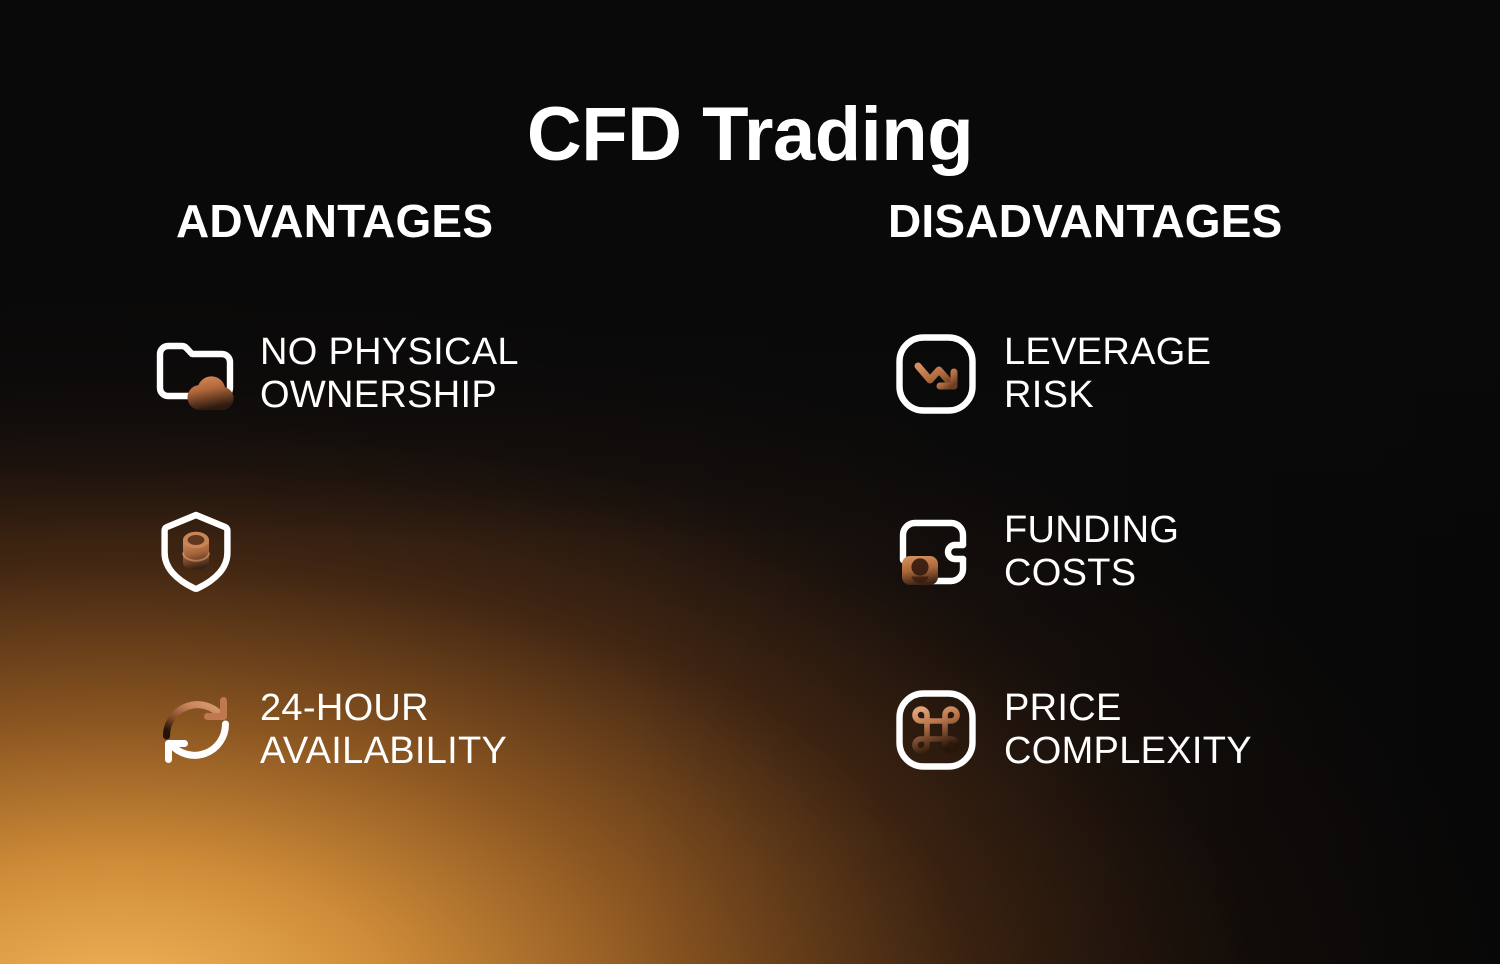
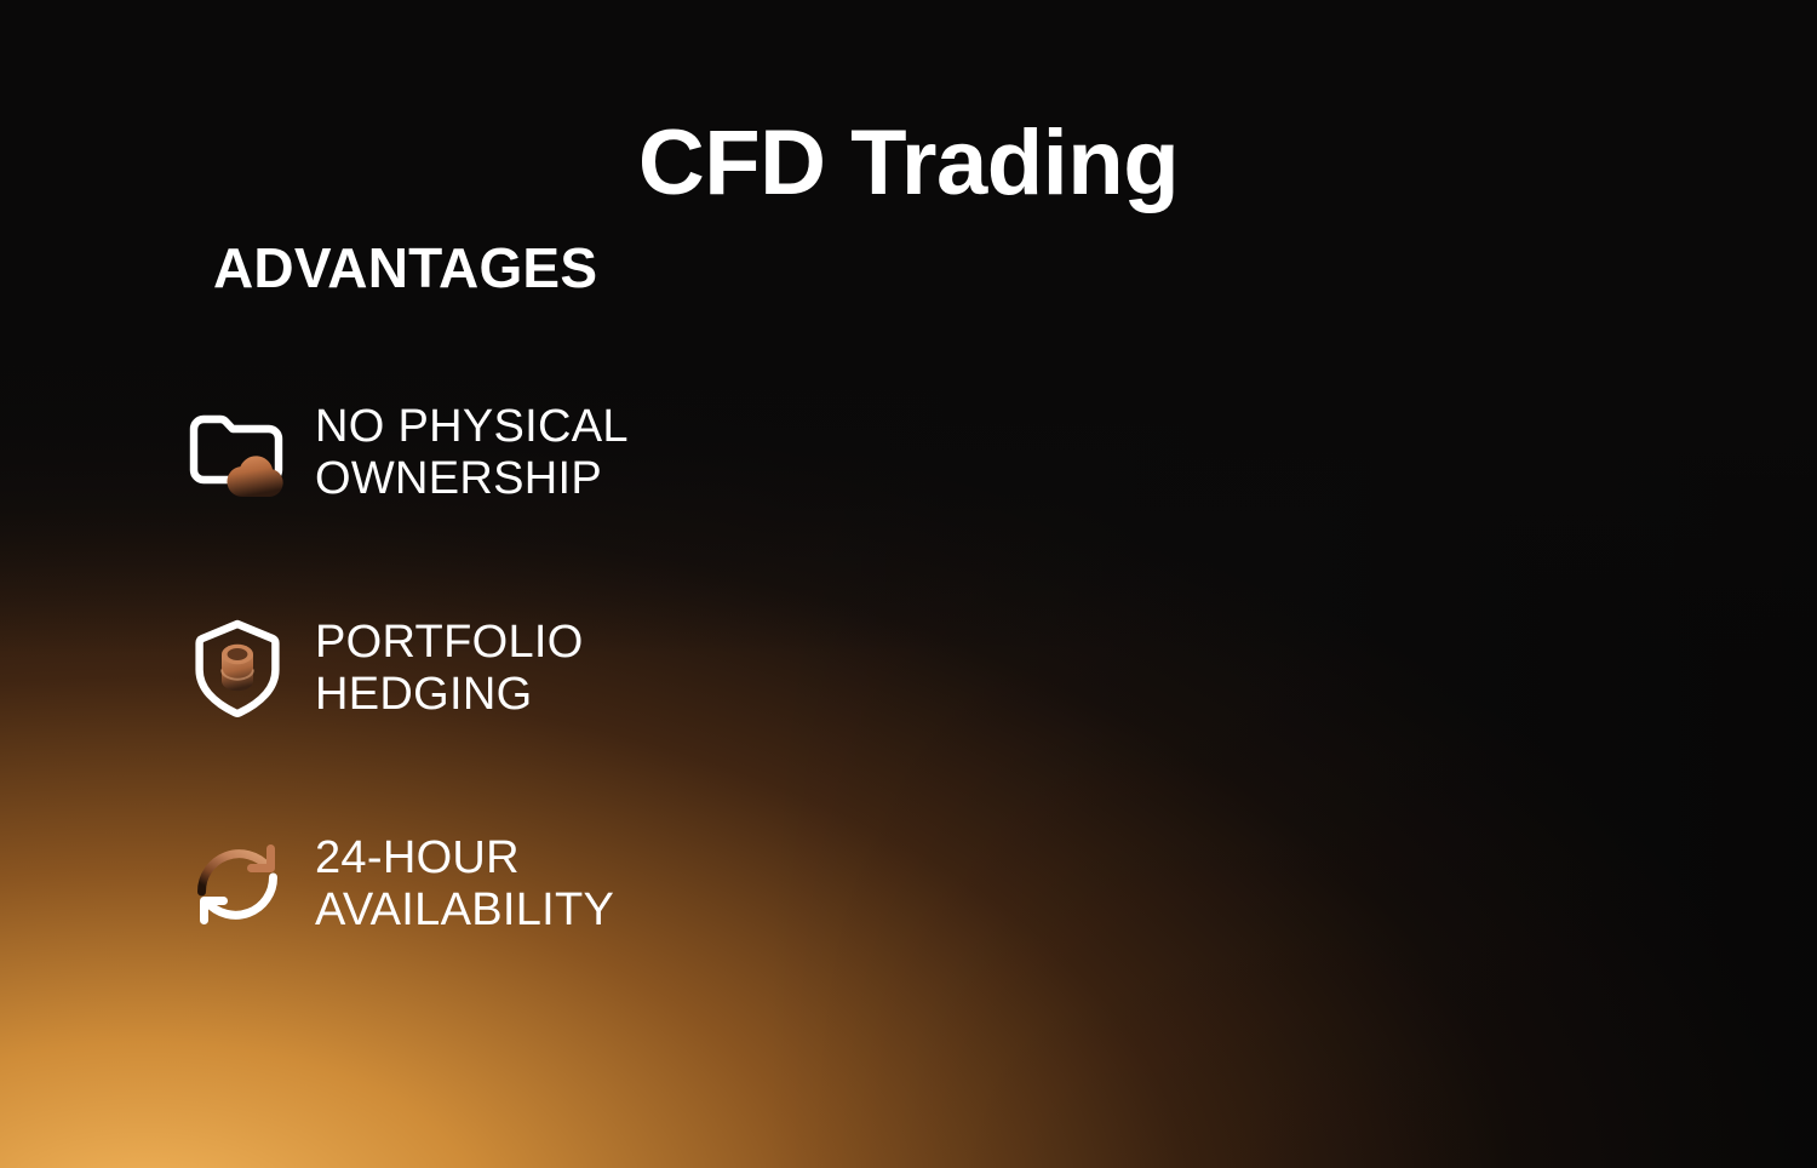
  CFD Trading
  ADVANTAGES
  NO PHYSICAL
  OWNERSHIP
+ PORTFOLIO
+ HEDGING
  24-HOUR
  AVAILABILITY
- DISADVANTAGES
- LEVERAGE
- RISK
- FUNDING
- COSTS
- PRICE
- COMPLEXITY
